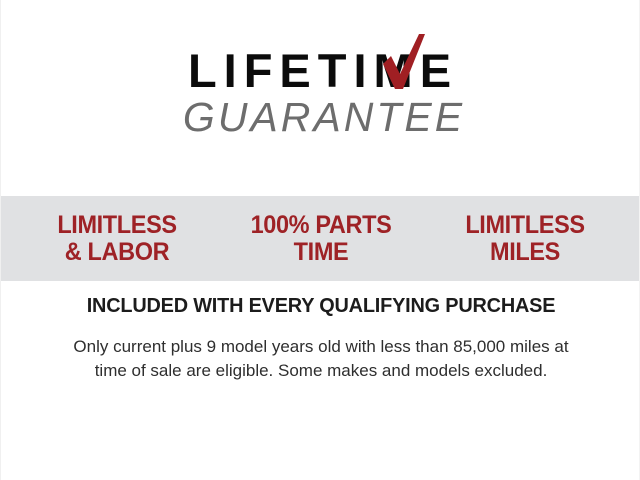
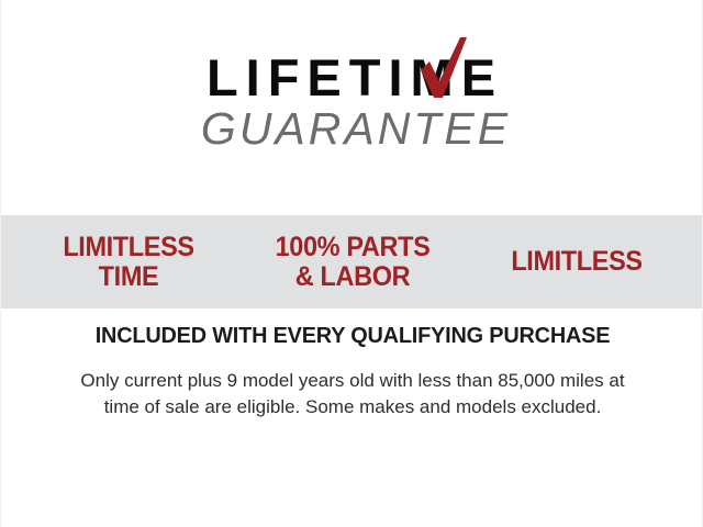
  LIFETIE
  GUARANTEE
  LIMITLESS
- & LABOR
+ TIME
  100% PARTS
- TIME
+ & LABOR
  LIMITLESS
- MILES
  INCLUDED WITH EVERY QUALIFYING PURCHASE
  Only current plus 9 model years old with less than 85,000 miles at
  time of sale are eligible. Some makes and models excluded.
